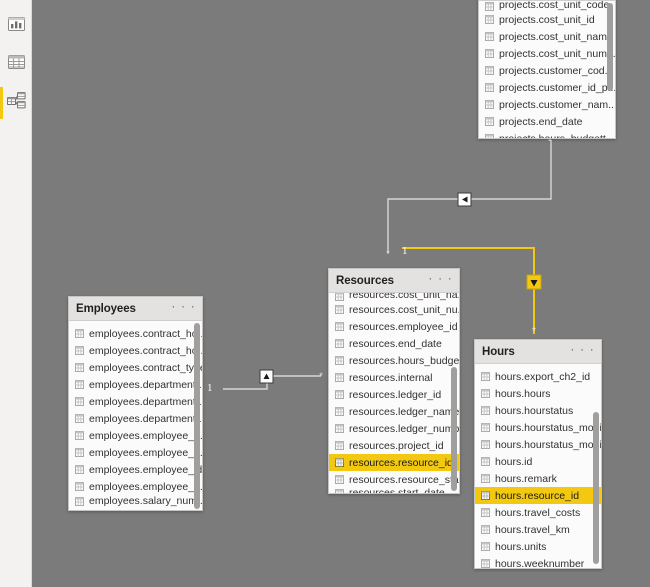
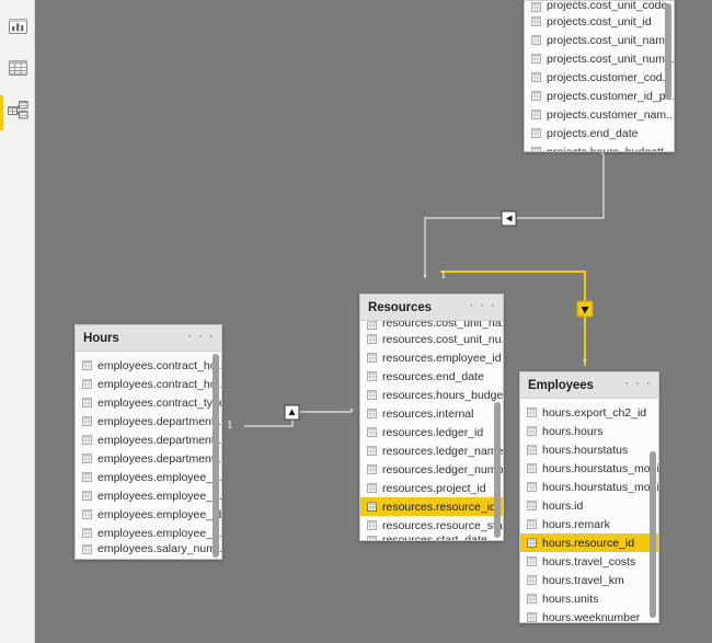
  *
  *
  *
  1
  1
  projects.cost_unit_cod
  projects.cost_unit_id
  projects.cost_unit_nam
  projects.cost_unit_num.
  projects.customer_cod
  projects.customer_id_p.
  projects.customer_nam..
  projects.end_date
  Resources
  · · ·
  resources.cost_unit_na
  resources.cost_unit_nu
  resources.employee_id
  resources.end_date
  resources.hours_budge
  resources.internal
  resources.ledger_id
  resources.ledger_nam
  resources.ledger_num
  resources.project_id
  resources.resource_id
  resources.resource_s
- Hours
+ Employees
  · · ·
  hours.export_ch2_id
  hours.hours
  hours.hourstatus
  hours.hourstatus_moi
  hours.hourstatus_moi
  hours.id
  hours.remark
  hours.resource_id
  hours.travel_costs
  hours.travel_km
  hours.units
  hours.weeknumber
- Employees
+ Hours
  · · ·
  employees.contract_h.
  employees.contract_h.
  employees.contract_ty
  employees.departmen.
  employees.departmen.
  employees.departmen.
  employees.employee_.
  employees.employee_.
  employees.employee_
  employees.employee_.
  employees.salary_num.
